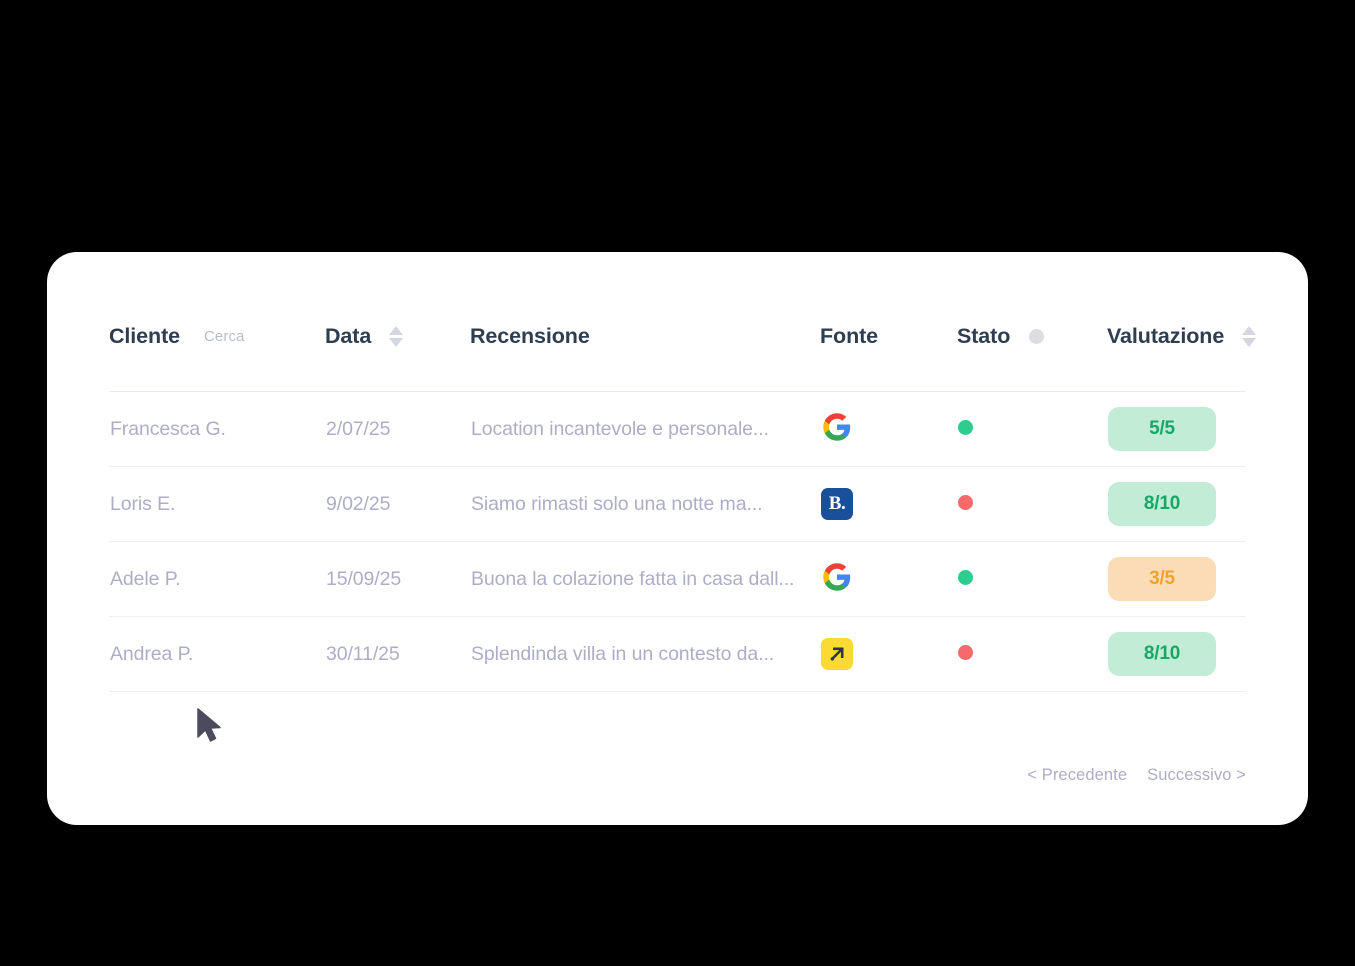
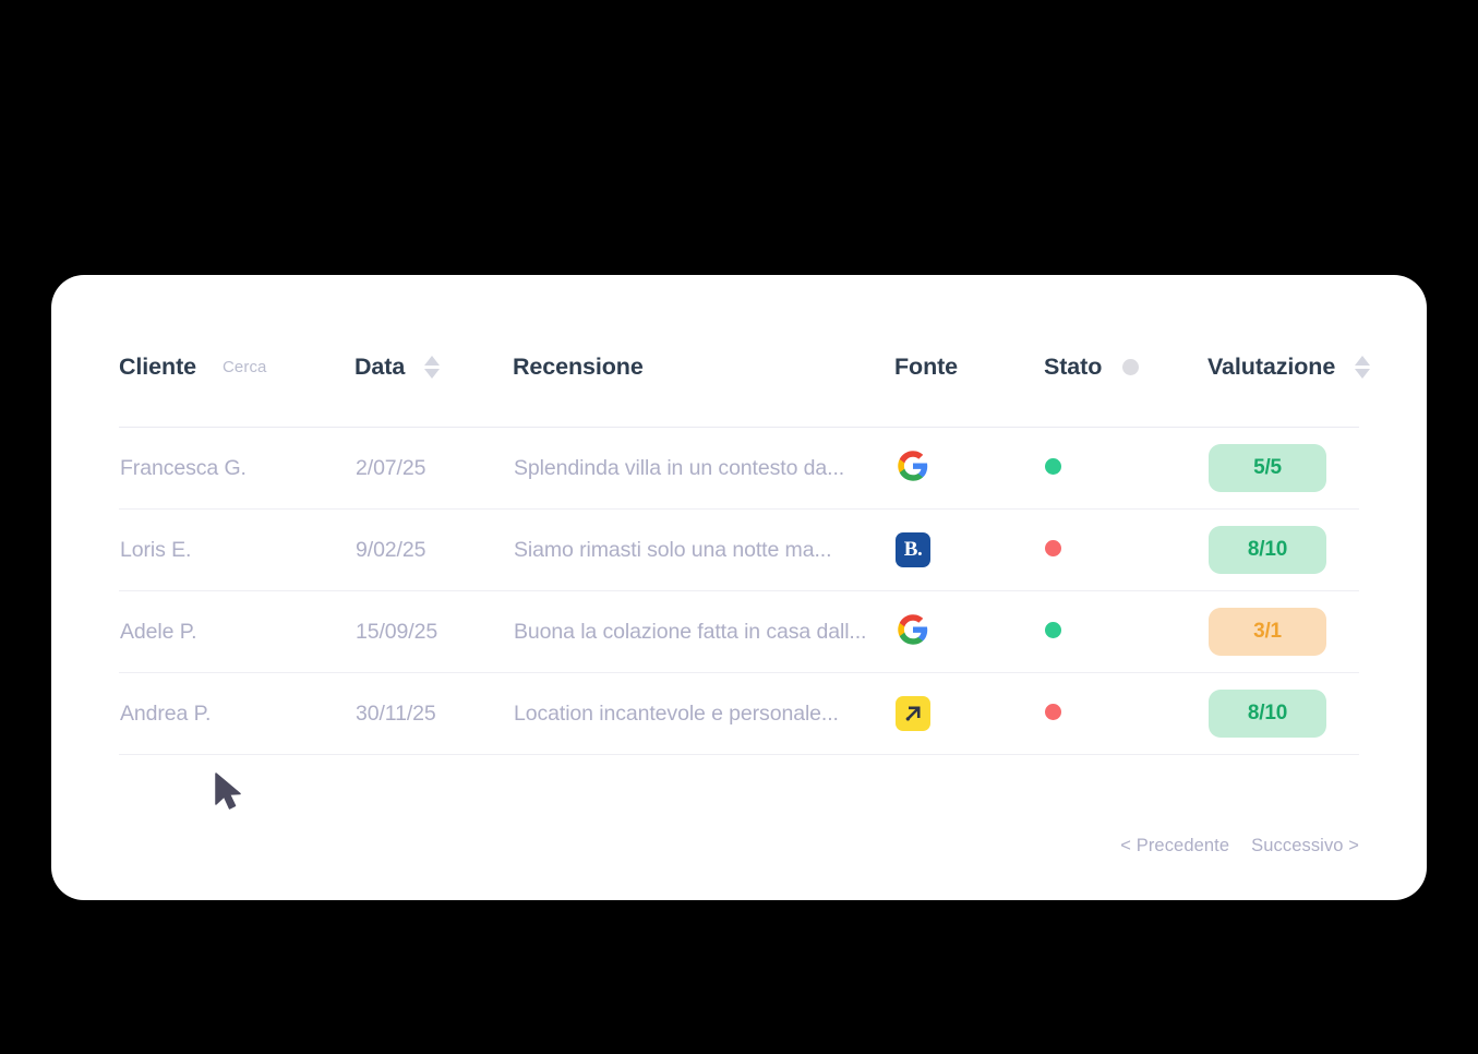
  Cliente Cerca	Data	Recensione	Fonte	Stato	Valutazione
- Francesca G.	2/07/25	Location incantevole e personale...			5/5
+ Francesca G.	2/07/25	Splendinda villa in un contesto da...			5/5
  Loris E.	9/02/25	Siamo rimasti solo una notte ma...	B.		8/10
- Adele P.	15/09/25	Buona la colazione fatta in casa dall...			3/5
+ Adele P.	15/09/25	Buona la colazione fatta in casa dall...			3/1
- Andrea P.	30/11/25	Splendinda villa in un contesto da...			8/10
+ Andrea P.	30/11/25	Location incantevole e personale...			8/10
  < Precedente
  Successivo >
